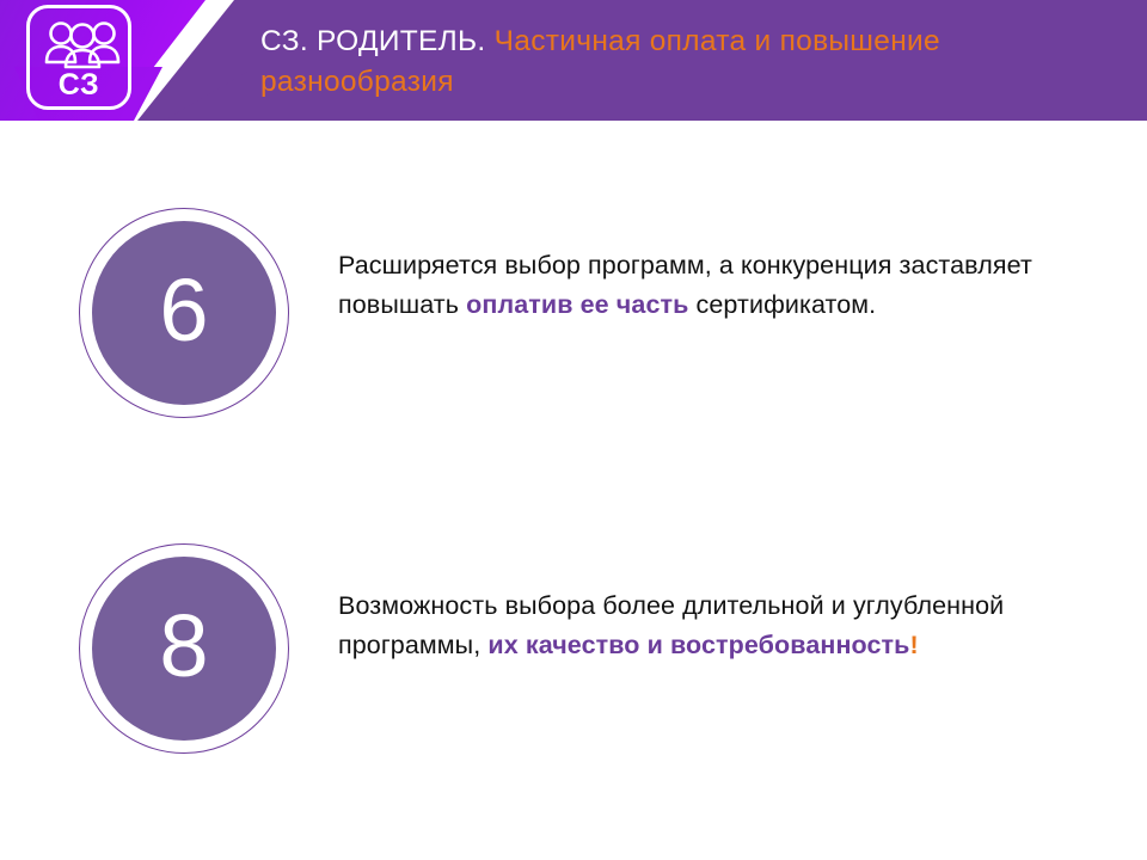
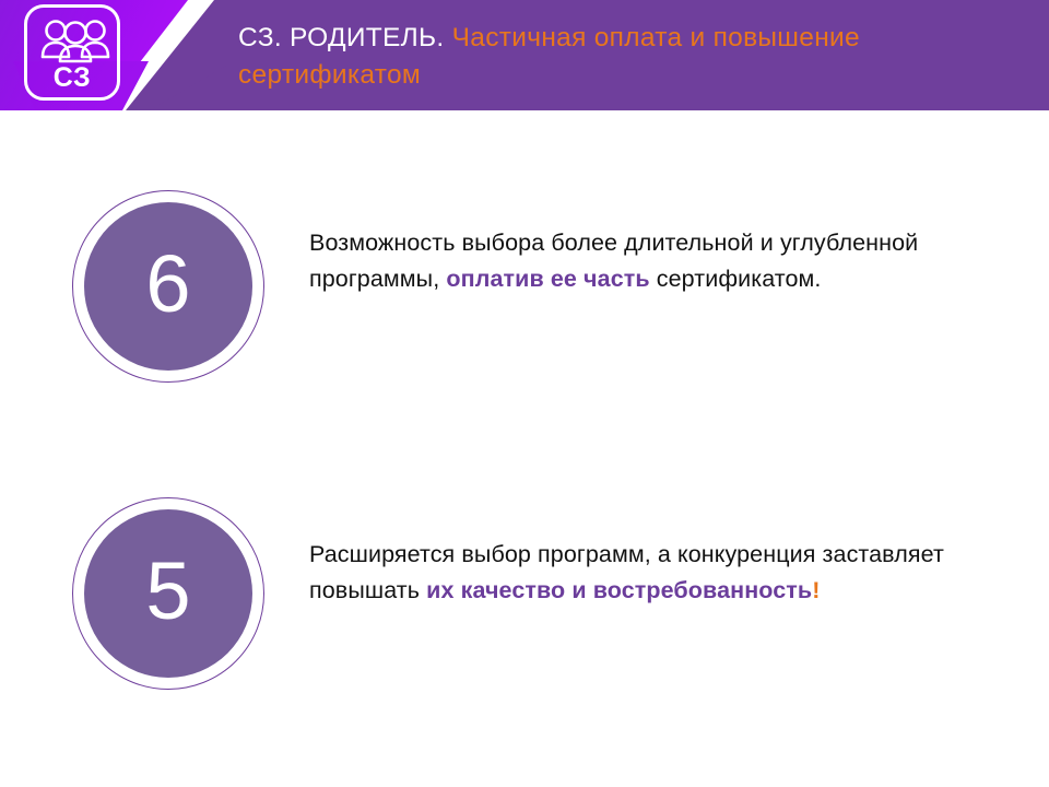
  СЗ
- СЗ. РОДИТЕЛЬ. Частичная оплата и повышение разнообразия
+ СЗ. РОДИТЕЛЬ. Частичная оплата и повышение сертификатом
  6
- Расширяется выбор программ, а конкуренция заставляет повышать оплатив ее часть сертификатом.
+ Возможность выбора более длительной и углубленной программы, оплатив ее часть сертификатом.
- 8
+ 5
- Возможность выбора более длительной и углубленной программы, их качество и востребованность!
+ Расширяется выбор программ, а конкуренция заставляет повышать их качество и востребованность!
